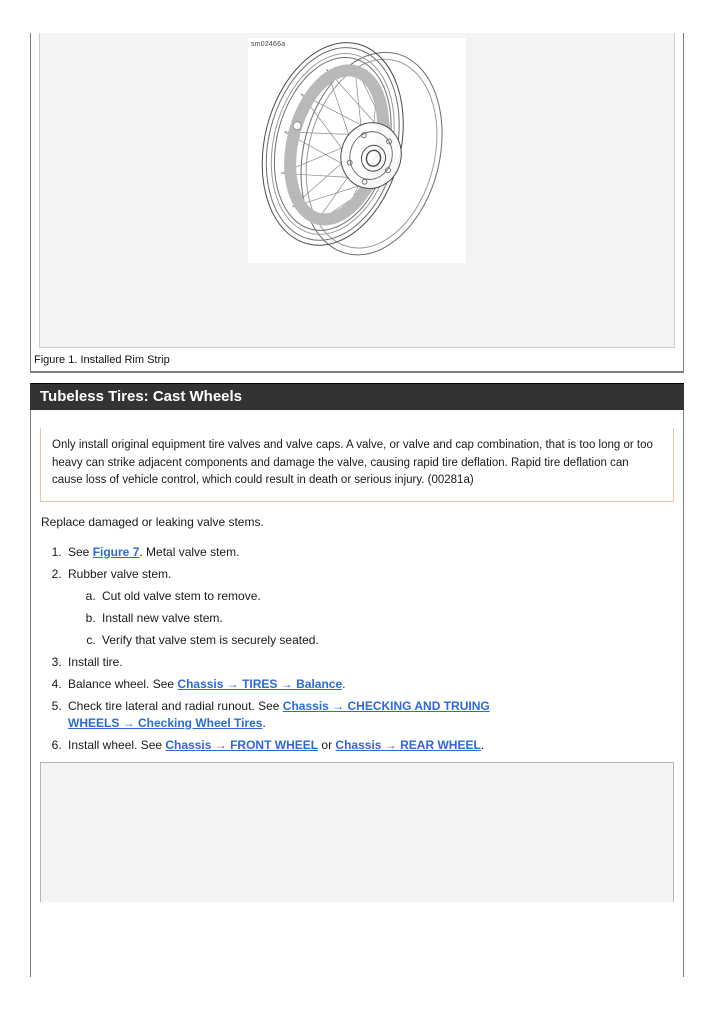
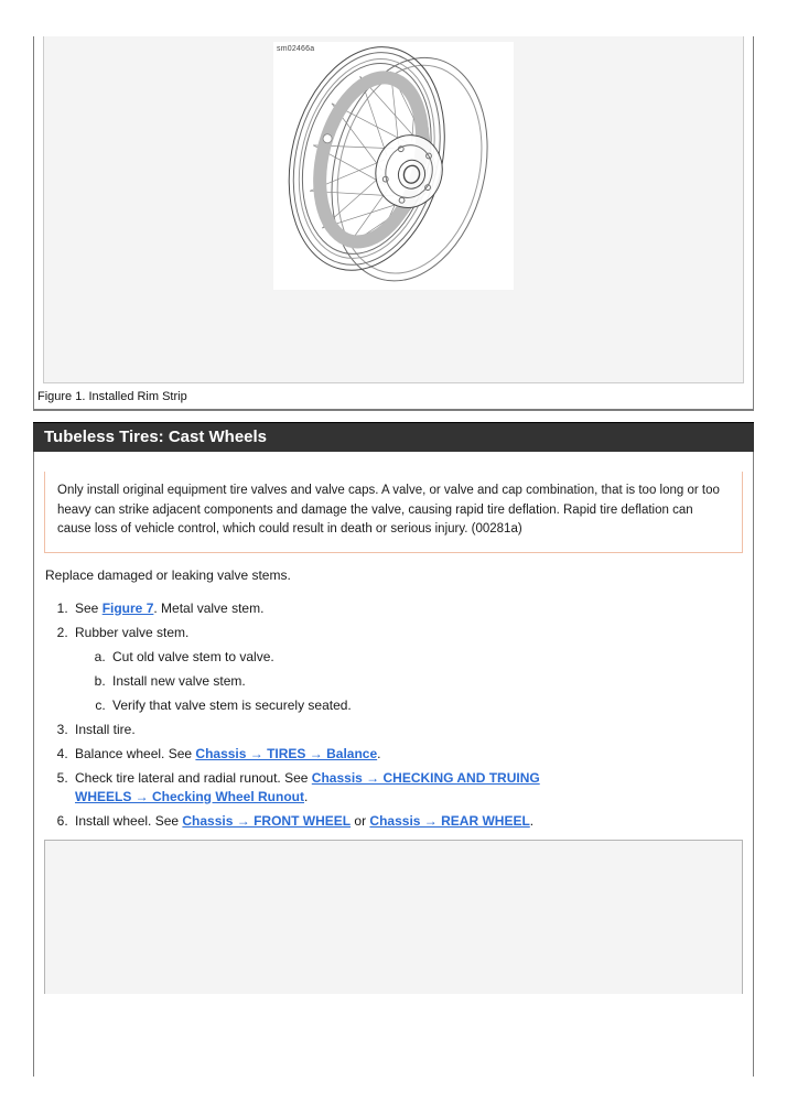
  Figure 1. Installed Rim Strip
  Tubeless Tires: Cast Wheels
  Only install original equipment tire valves and valve caps. A valve, or valve and cap combination, that is too long or too heavy can strike adjacent components and damage the valve, causing rapid tire deflation. Rapid tire deflation can cause loss of vehicle control, which could result in death or serious injury. (00281a)
  Replace damaged or leaking valve stems.
  See Figure 7. Metal valve stem.
  Rubber valve stem.
- Cut old valve stem to remove.
+ Cut old valve stem to valve.
  Install new valve stem.
  Verify that valve stem is securely seated.
  Install tire.
  Balance wheel. See Chassis → TIRES → Balance.
- Check tire lateral and radial runout. See Chassis → CHECKING AND TRUING WHEELS → Checking Wheel Tires.
+ Check tire lateral and radial runout. See Chassis → CHECKING AND TRUING WHEELS → Checking Wheel Runout.
  Install wheel. See Chassis → FRONT WHEEL or Chassis → REAR WHEEL.
